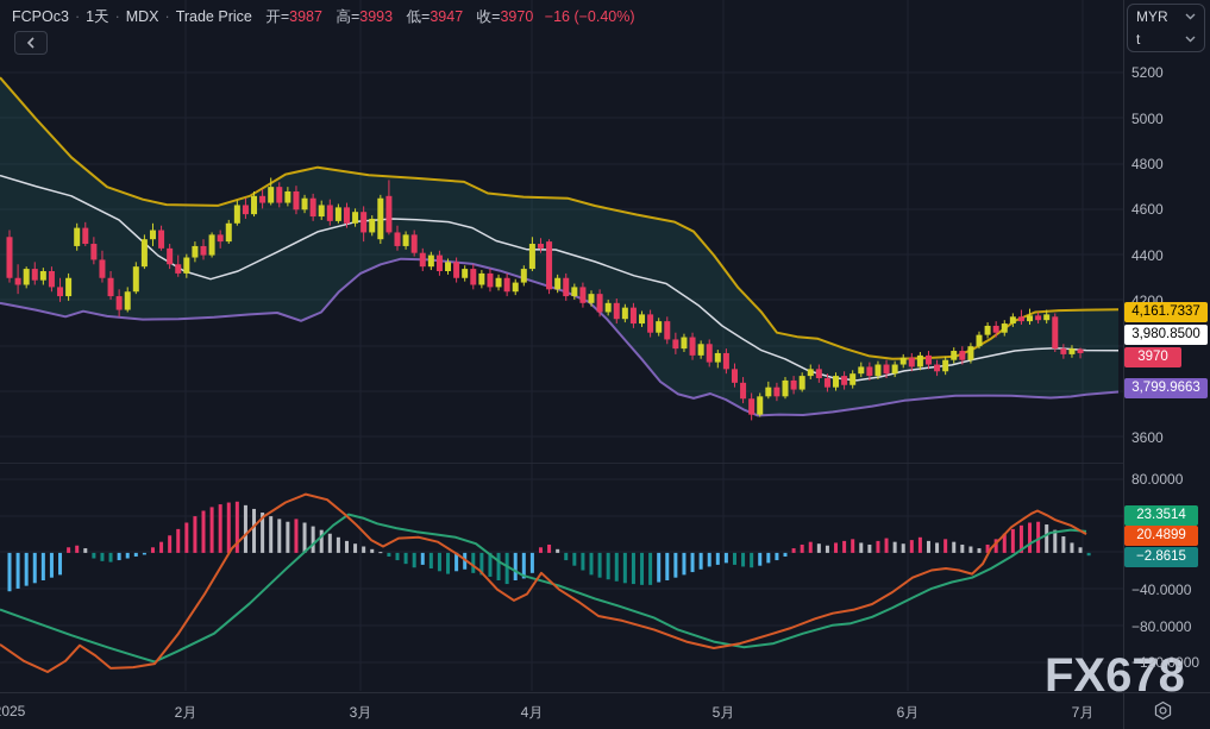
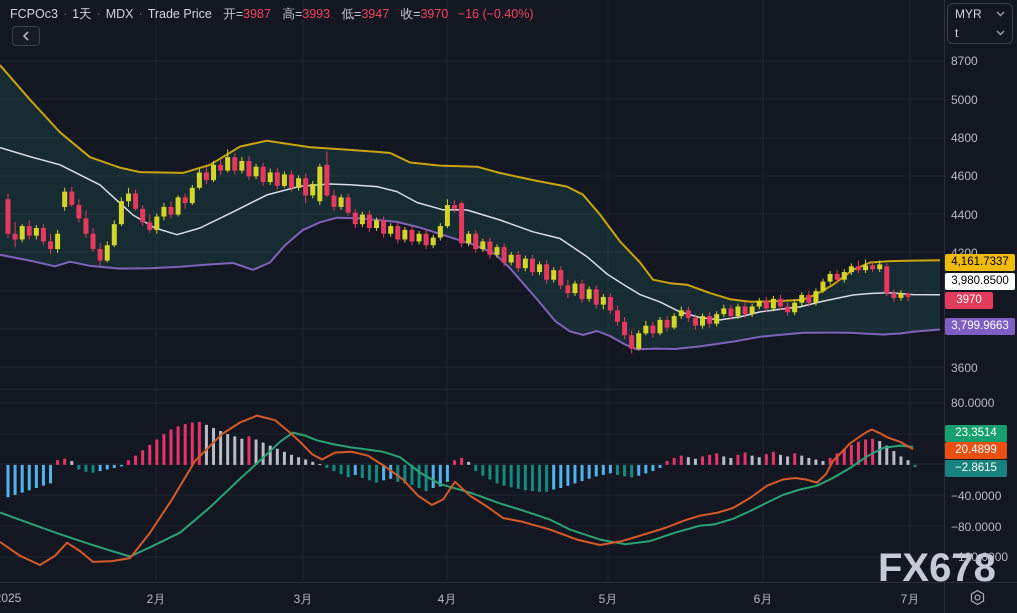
  FCPOc3 · 1天 · MDX · Trade Price 开=3987 高=3993 低=3947 收=3970 −16 (−0.40%)
  MYR
  t
  FX678
- 5200
+ 8700
  5000
  4800
  4600
  4400
  3600
  80.0000
  −40.0000
  −80.0000
  −120.0000
  025
  2月
  3月
  4月
  5月
  6月
  7月
  4,161.7337
  3,980.8500
  3970
  3,799.9663
  23.3514
  20.4899
  −2.8615
